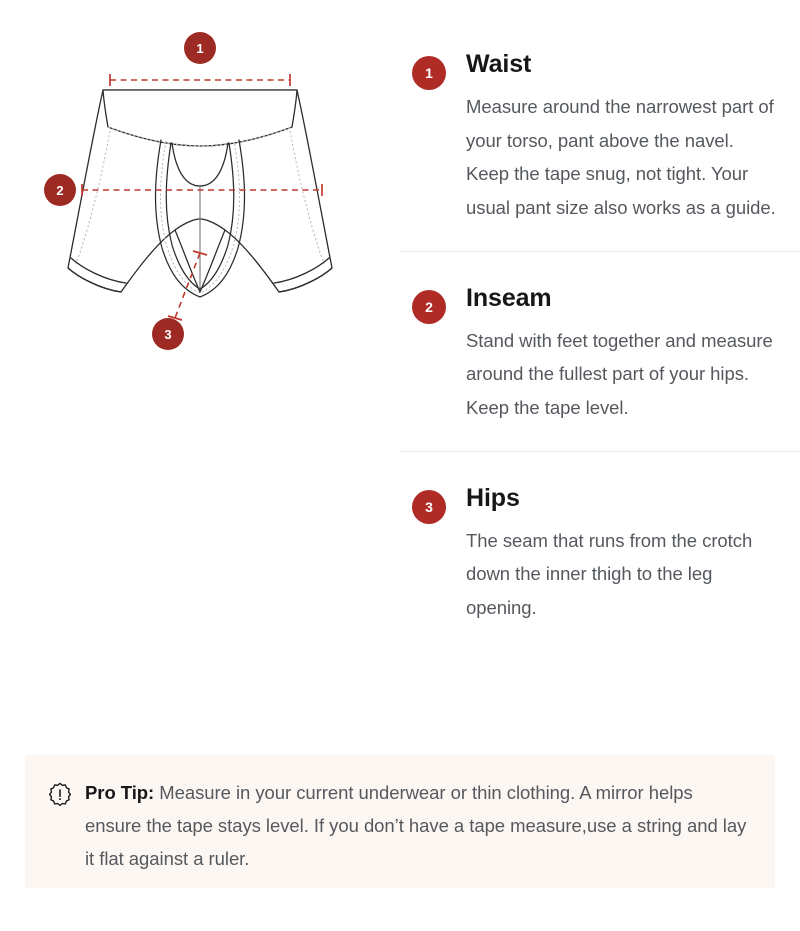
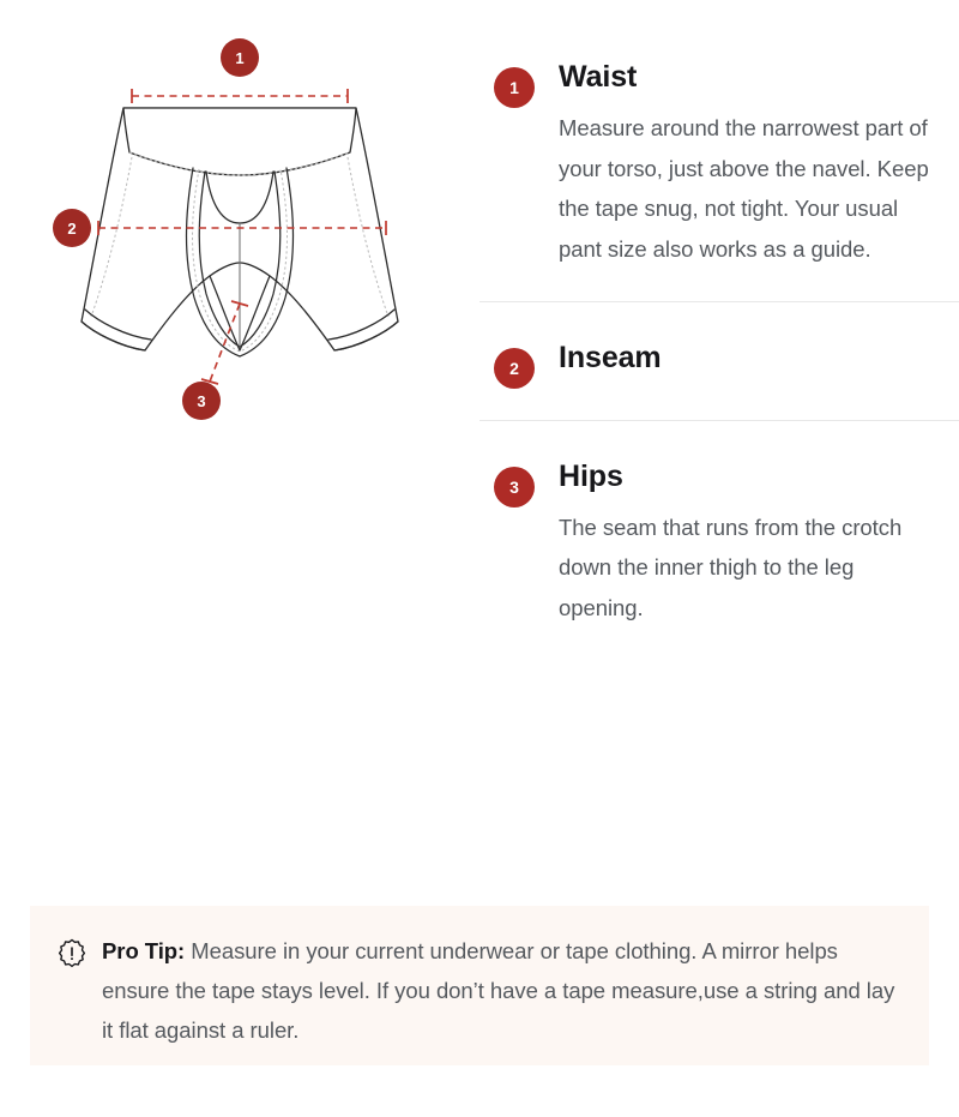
  1
  2
  3
  1
  Waist
- Measure around the narrowest part of your torso, pant above the navel. Keep the tape snug, not tight. Your usual pant size also works as a guide.
+ Measure around the narrowest part of your torso, just above the navel. Keep the tape snug, not tight. Your usual pant size also works as a guide.
  2
  Inseam
- Stand with feet together and measure around the fullest part of your hips. Keep the tape level.
  3
  Hips
  The seam that runs from the crotch down the inner thigh to the leg opening.
- Pro Tip: Measure in your current underwear or thin clothing. A mirror helps ensure the tape stays level. If you don’t have a tape measure,use a string and lay it flat against a ruler.
+ Pro Tip: Measure in your current underwear or tape clothing. A mirror helps ensure the tape stays level. If you don’t have a tape measure,use a string and lay it flat against a ruler.
